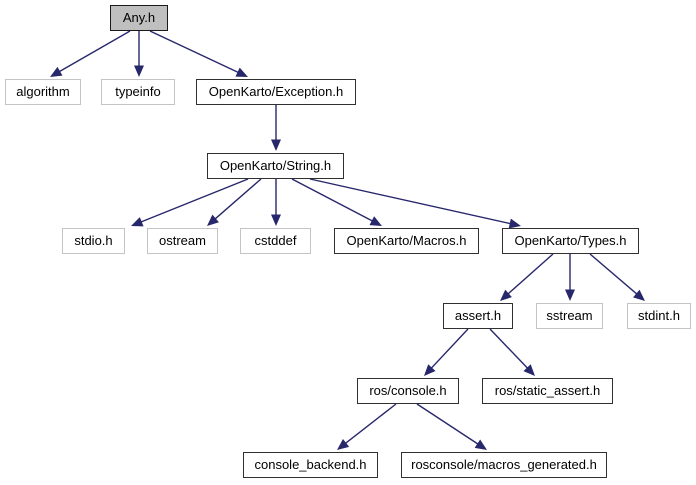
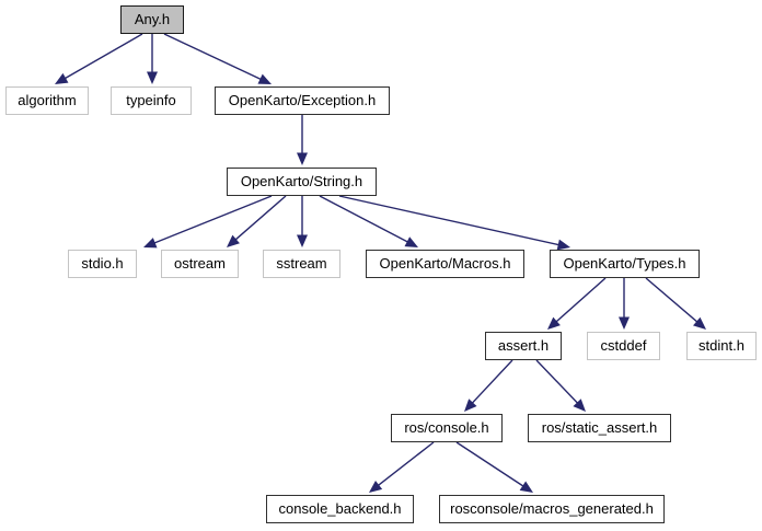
  Any.h
  algorithm
  typeinfo
  OpenKarto/Exception.h
  OpenKarto/String.h
  stdio.h
  ostream
- cstddef
+ sstream
  OpenKarto/Macros.h
  OpenKarto/Types.h
  assert.h
- sstream
+ cstddef
  stdint.h
  ros/console.h
  ros/static_assert.h
  console_backend.h
  rosconsole/macros_generated.h
